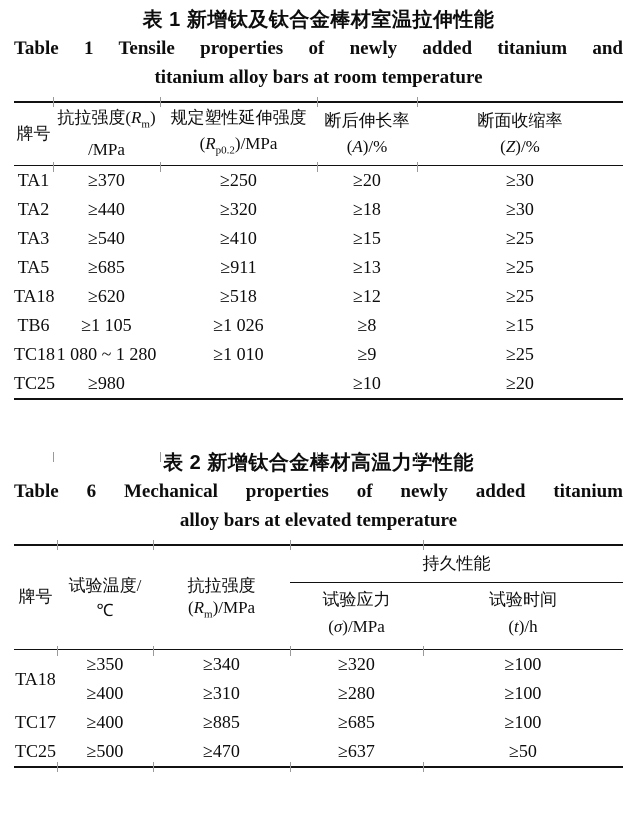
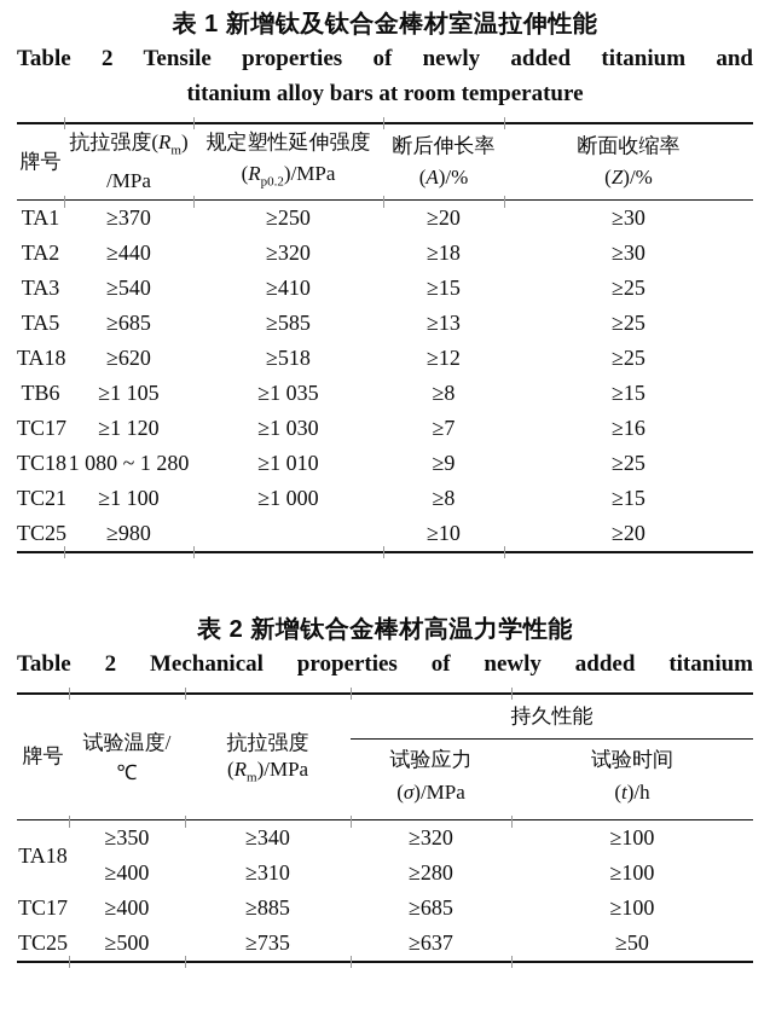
  表 1 新增钛及钛合金棒材室温拉伸性能
- Table 1 Tensile properties of newly added titanium and
+ Table 2 Tensile properties of newly added titanium and
  titanium alloy bars at room temperature
  牌号	抗拉强度(Rm) /MPa	规定塑性延伸强度 (Rp0.2)/MPa	断后伸长率 (A)/%	断面收缩率 (Z)/%
  TA1	≥370	≥250	≥20	≥30
  TA2	≥440	≥320	≥18	≥30
  TA3	≥540	≥410	≥15	≥25
- TA5	≥685	≥911	≥13	≥25
+ TA5	≥685	≥585	≥13	≥25
  TA18	≥620	≥518	≥12	≥25
- TB6	≥1 105	≥1 026	≥8	≥15
+ TB6	≥1 105	≥1 035	≥8	≥15
+ TC17	≥1 120	≥1 030	≥7	≥16
  TC18	1 080 ~ 1 280	≥1 010	≥9	≥25
+ TC21	≥1 100	≥1 000	≥8	≥15
  TC25	≥980		≥10	≥20
  表 2 新增钛合金棒材高温力学性能
- Table 6 Mechanical properties of newly added titanium
+ Table 2 Mechanical properties of newly added titanium
- alloy bars at elevated temperature
  牌号	试验温度/ ℃	抗拉强度 (Rm)/MPa	持久性能
  试验应力 (σ)/MPa	试验时间 (t)/h
  TA18	≥350	≥340	≥320	≥100
  ≥400	≥310	≥280	≥100
  TC17	≥400	≥885	≥685	≥100
- TC25	≥500	≥470	≥637	≥50
+ TC25	≥500	≥735	≥637	≥50
